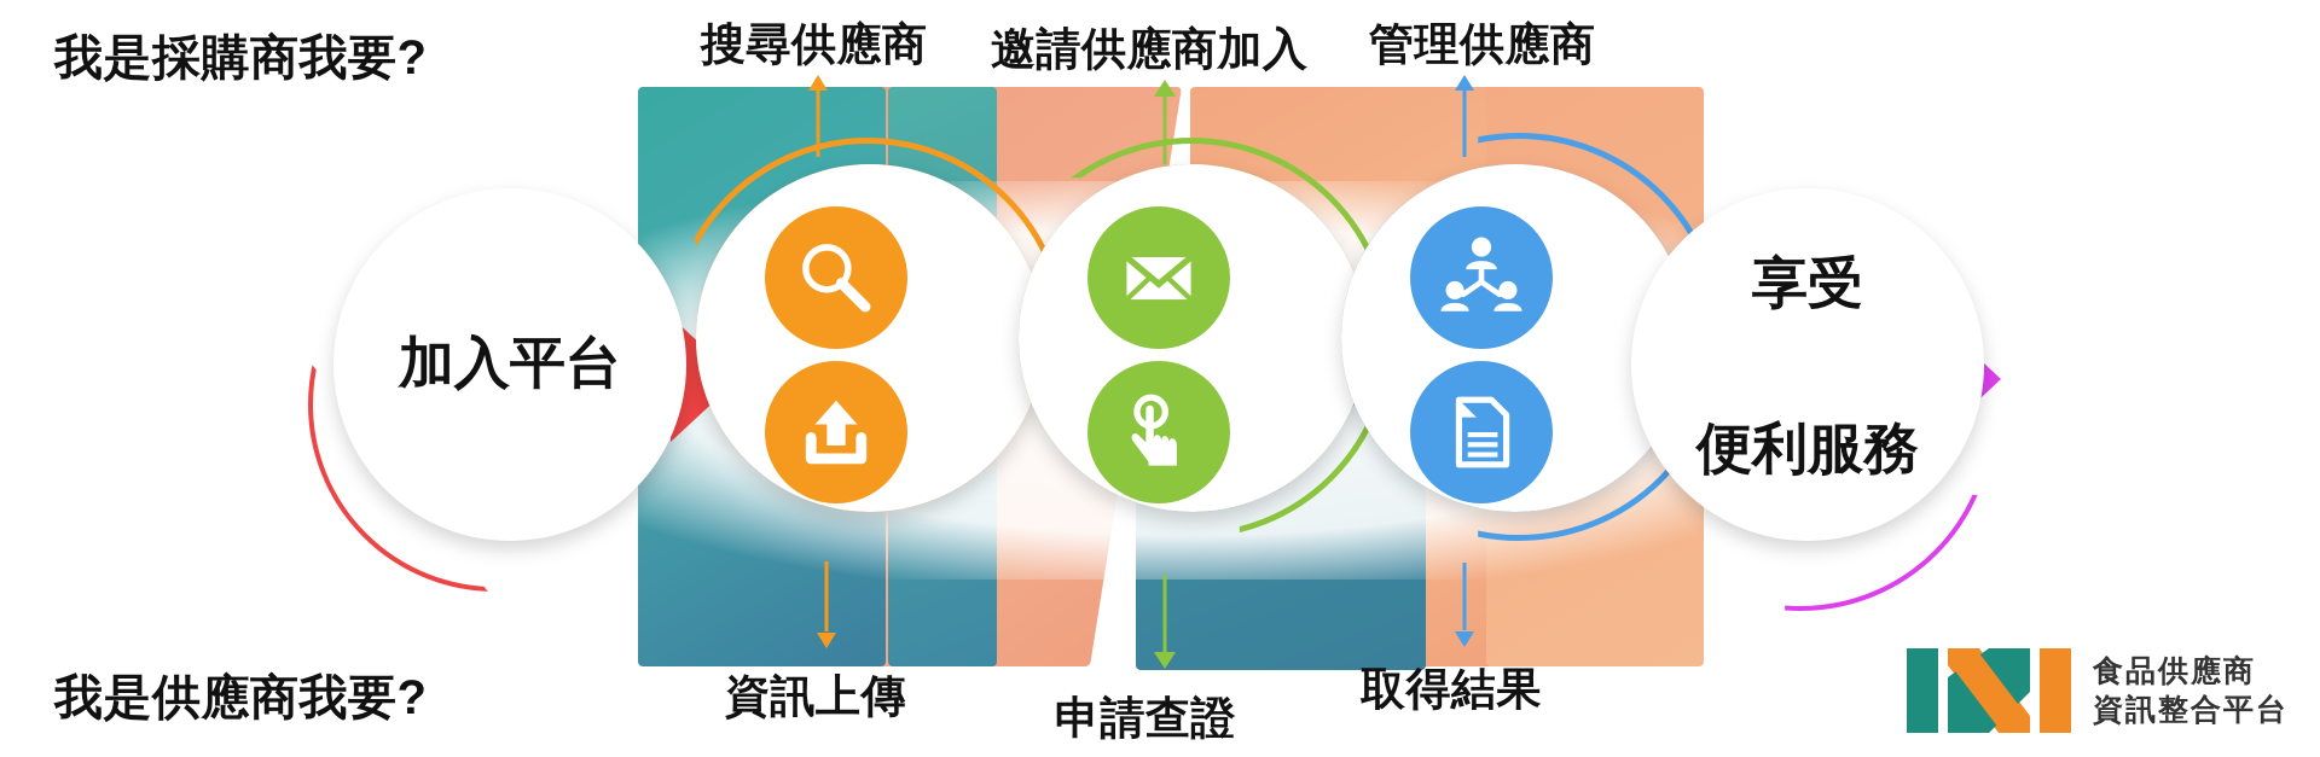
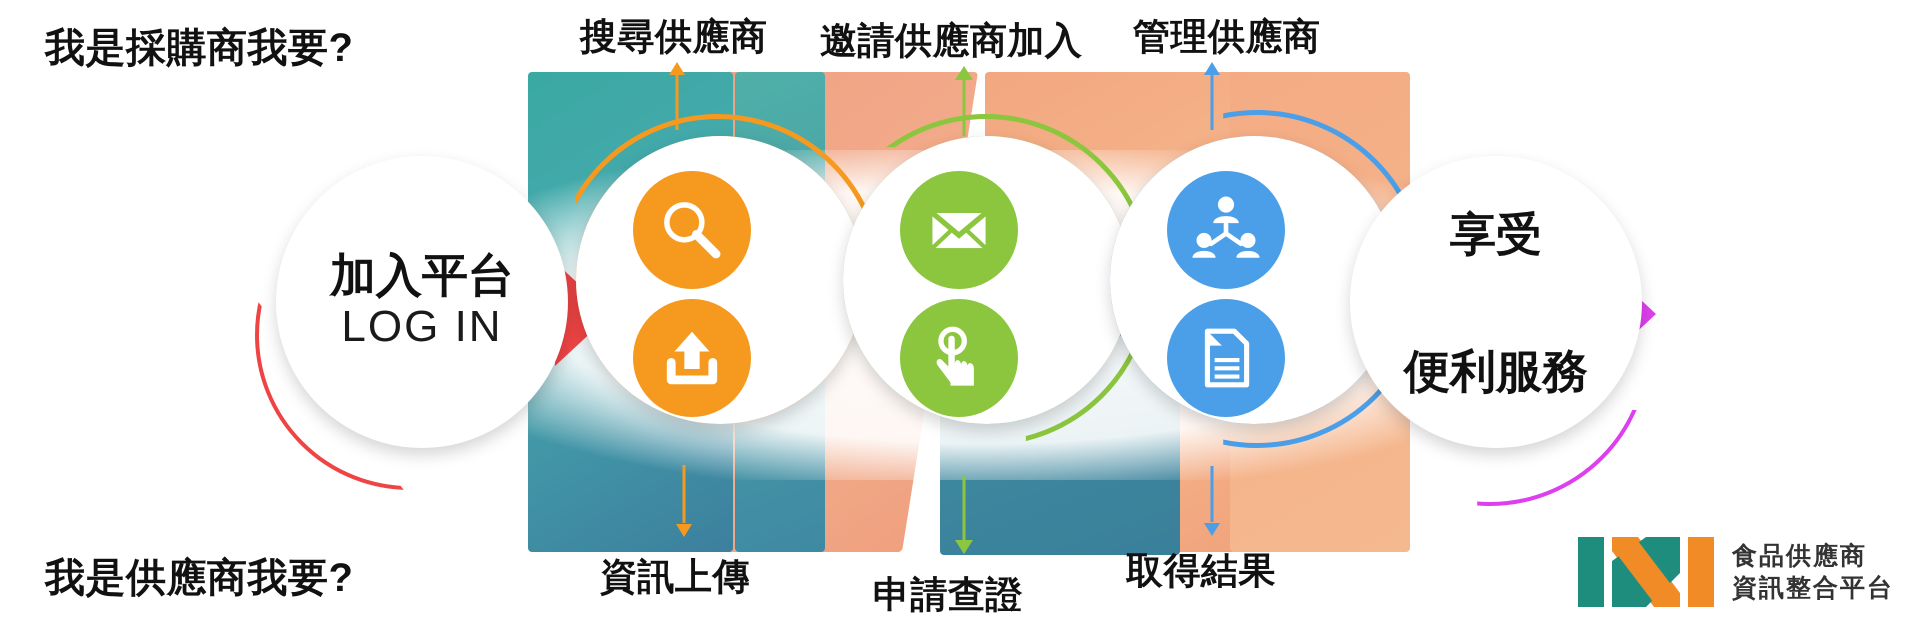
  我是採購商我要?
  我是供應商我要?
  搜尋供應商
  邀請供應商加入
  管理供應商
  資訊上傳
  申請查證
  取得結果
  加入平台
+ LOG IN
  享受
  便利服務
  食品供應商
  資訊整合平台
